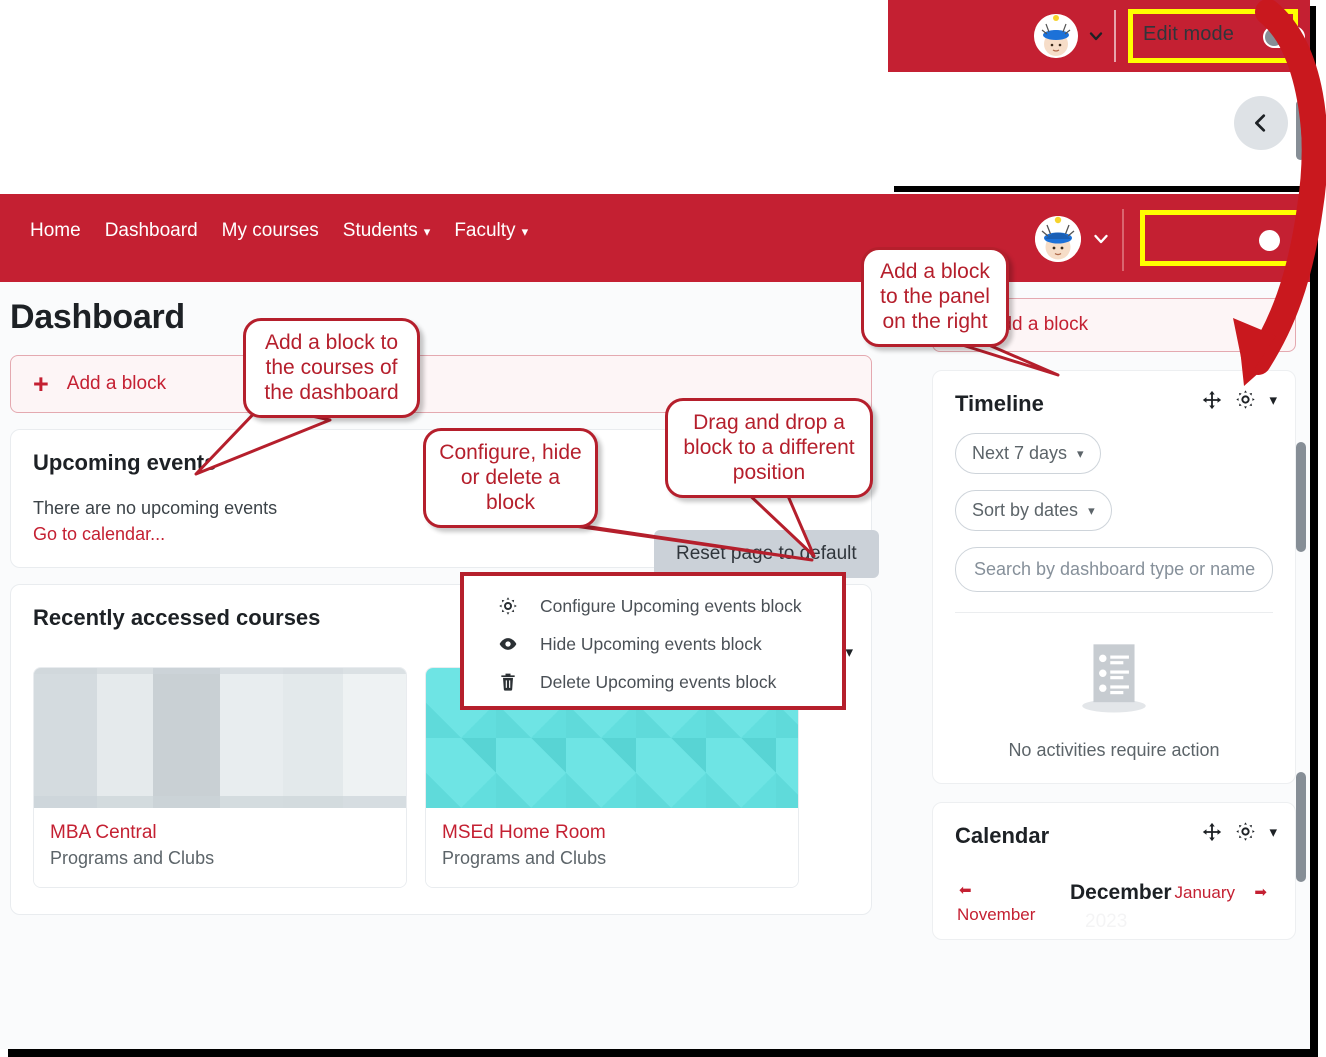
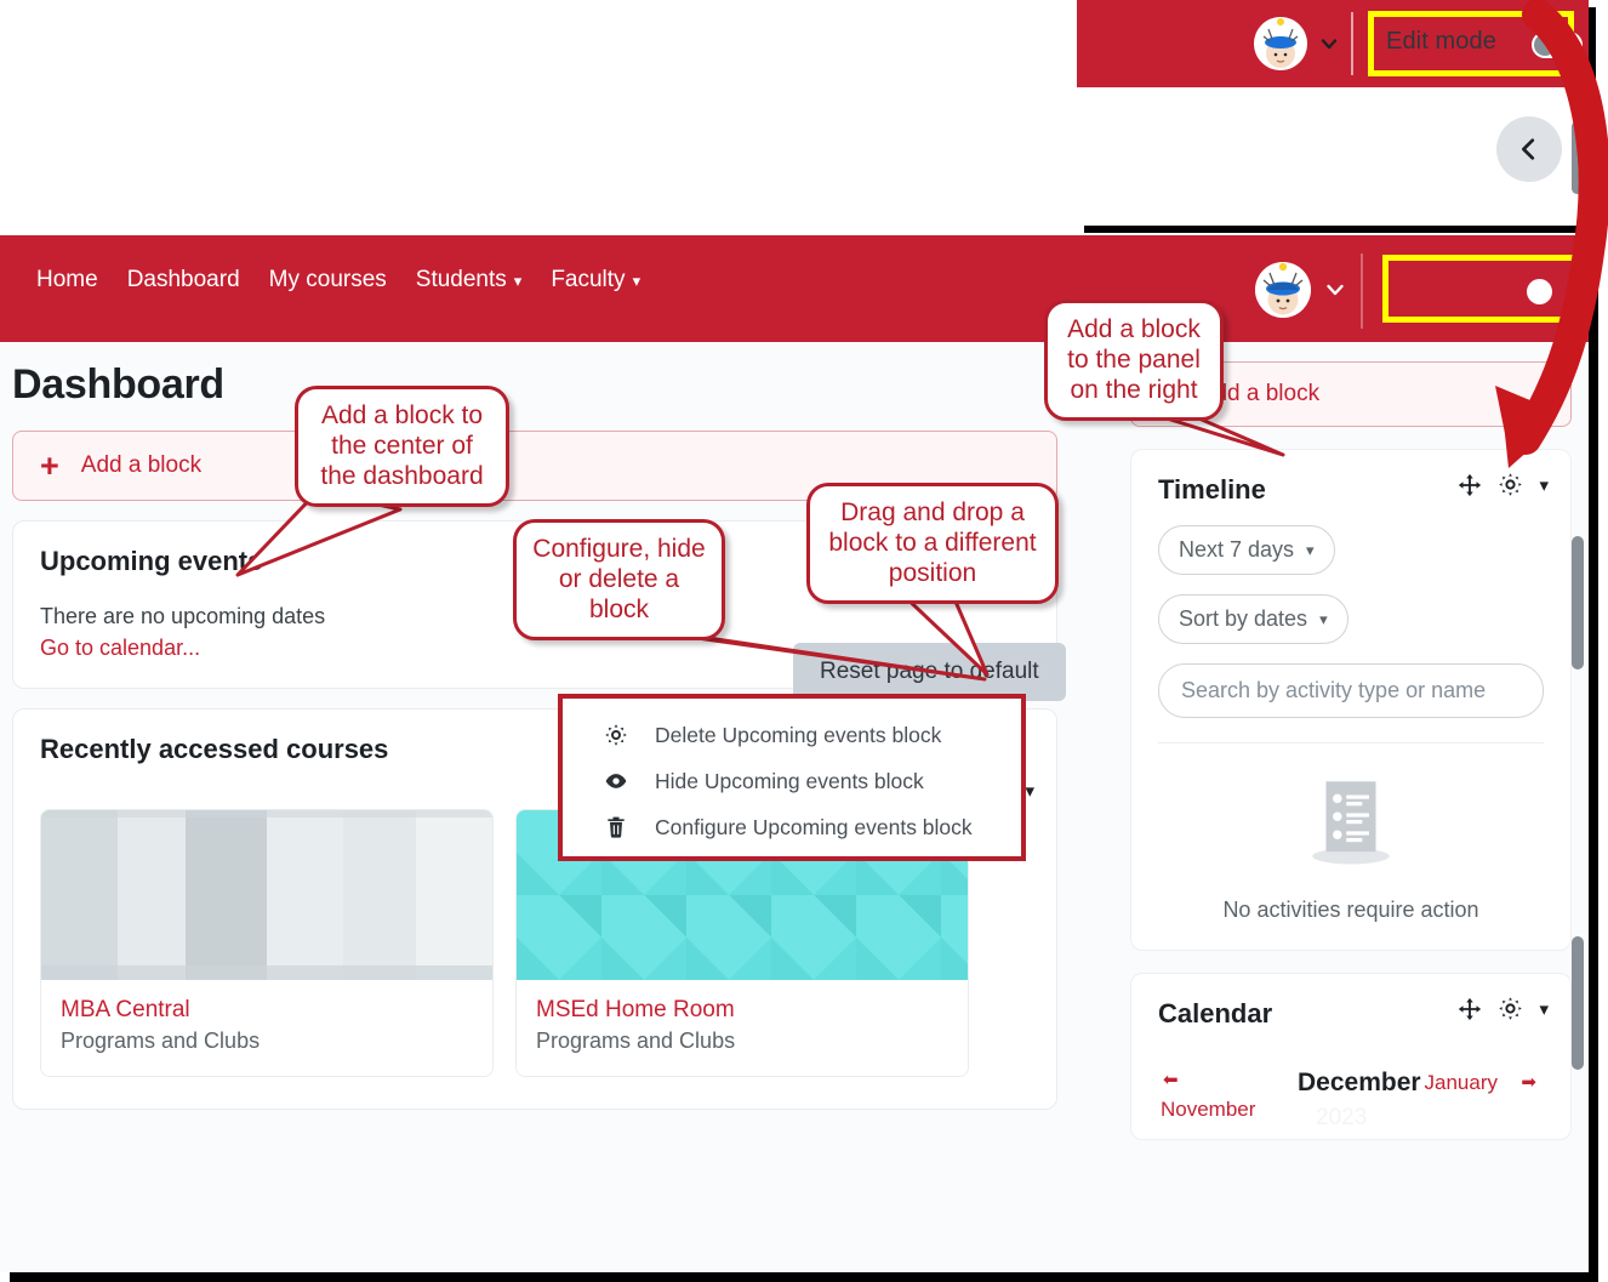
  Edit mode
  Home
  Dashboard
  My courses
  Students
  ▾
  Faculty
  ▾
  Dashboard
  +
  Add a block
  Upcoming event
- There are no upcoming events
+ There are no upcoming dates
  Go to calendar...
  Recently accessed courses
  ▾
  MBA Central
  Programs and Clubs
  MSEd Home Room
  Programs and Clubs
  d a block
  Timeline
  ▾
  Next 7 days
  ▾
  Sort by dates
  ▾
- Search by dashboard type or name
+ Search by activity type or name
  No activities require action
  Calendar
  ▾
  ⬅
  November
  December
  January
  ➡
  Reset pa to default
- Configure Upcoming events block
+ Delete Upcoming events block
  Hide Upcoming events block
- Delete Upcoming events block
+ Configure Upcoming events block
- Add a block to the courses of the dashboard
+ Add a block to the center of the dashboard
  Configure, hide or delete a block
  Drag and drop a block to a different position
  Add a block to the panel on the right
